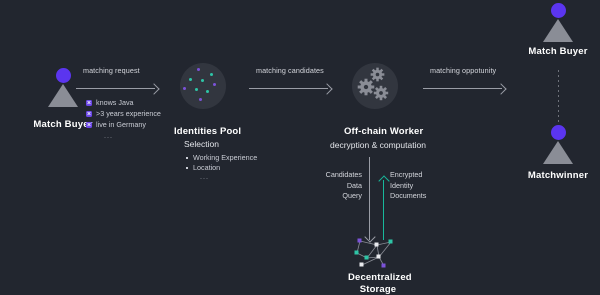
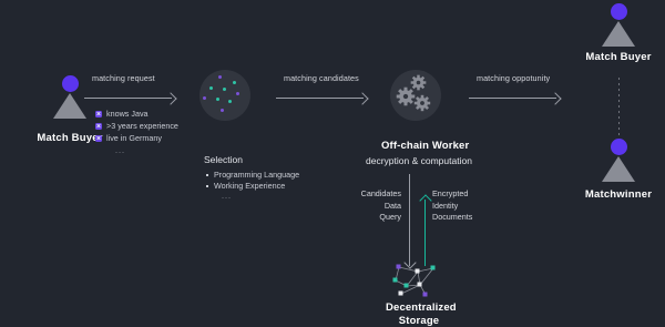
  Match Buy
  matching request
  knows Java
  >3 years experience
  live in Germany
  ...
- Identities Pool
  Selection
+ Programming Language
  Working Experience
- Location
  ...
  matching candidates
  Off-chain Worker
  decryption & computation
  matching oppotunity
  Candidates
  Data
  Query
  Encrypted
  Identity
  Documents
  Decentralized
  Storage
  Match Buyer
  Matchwinner
